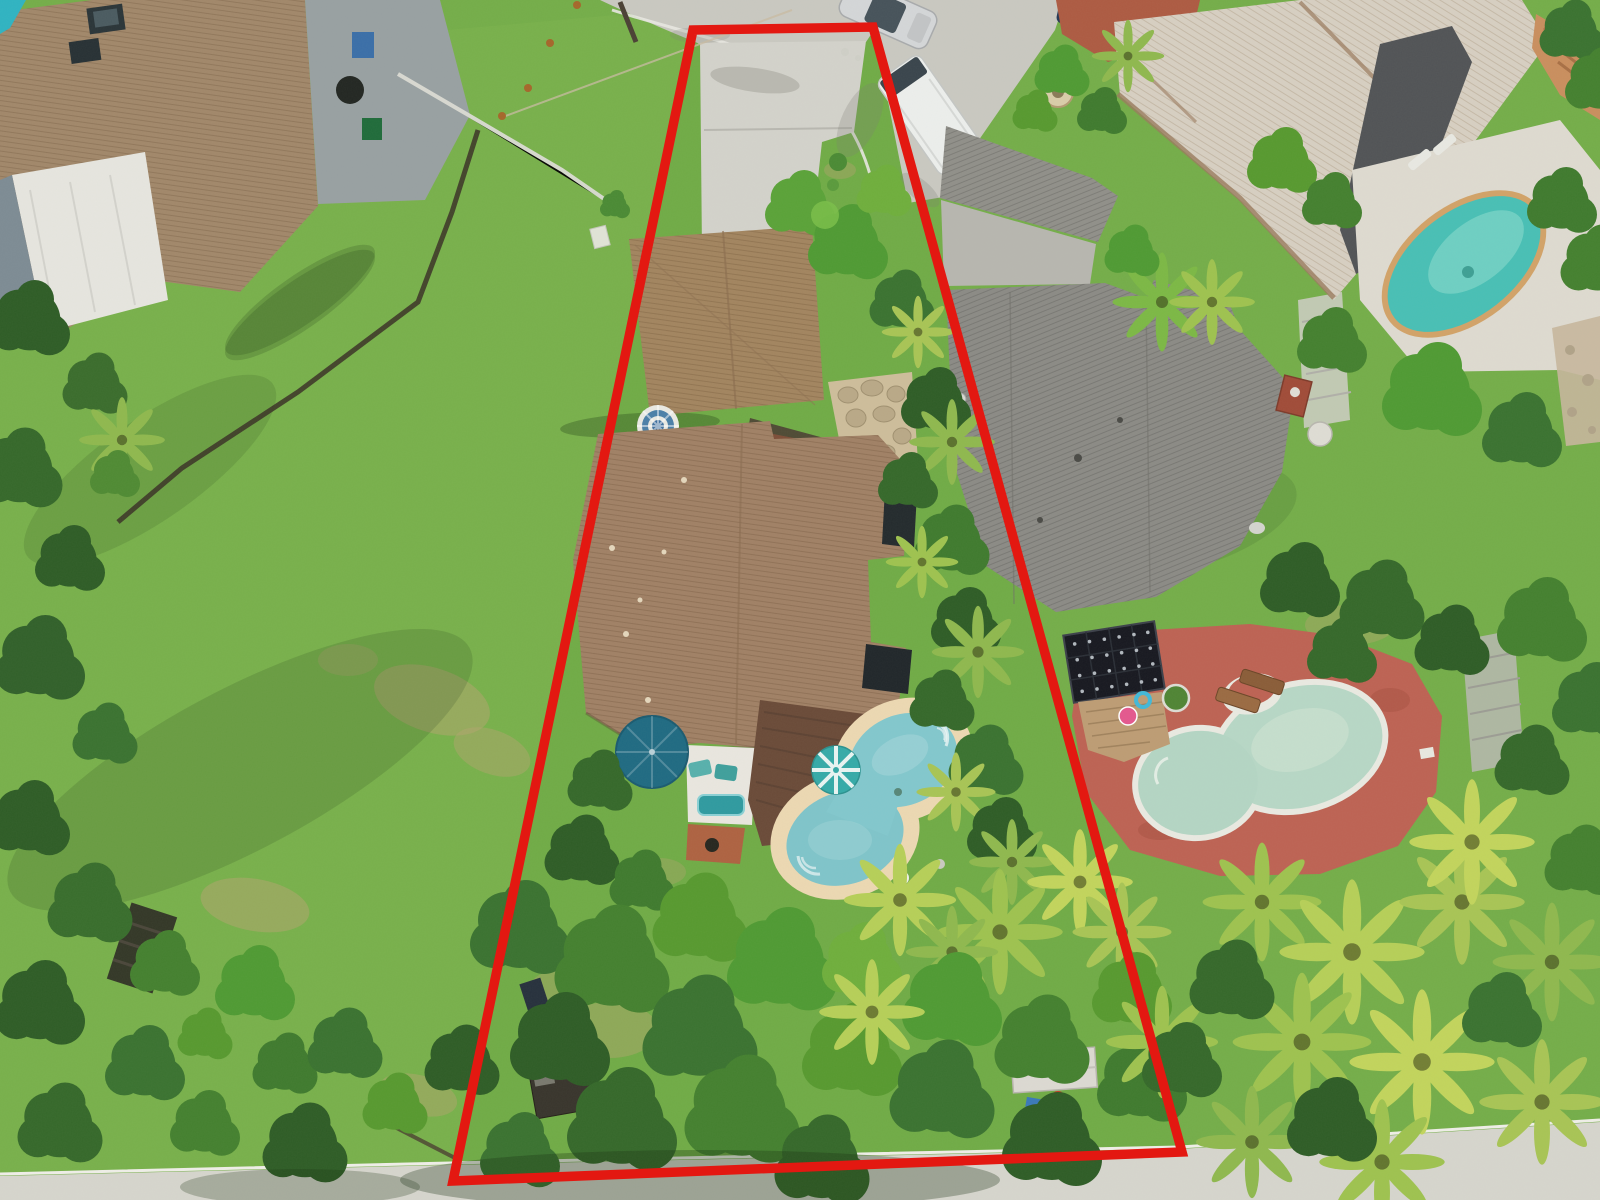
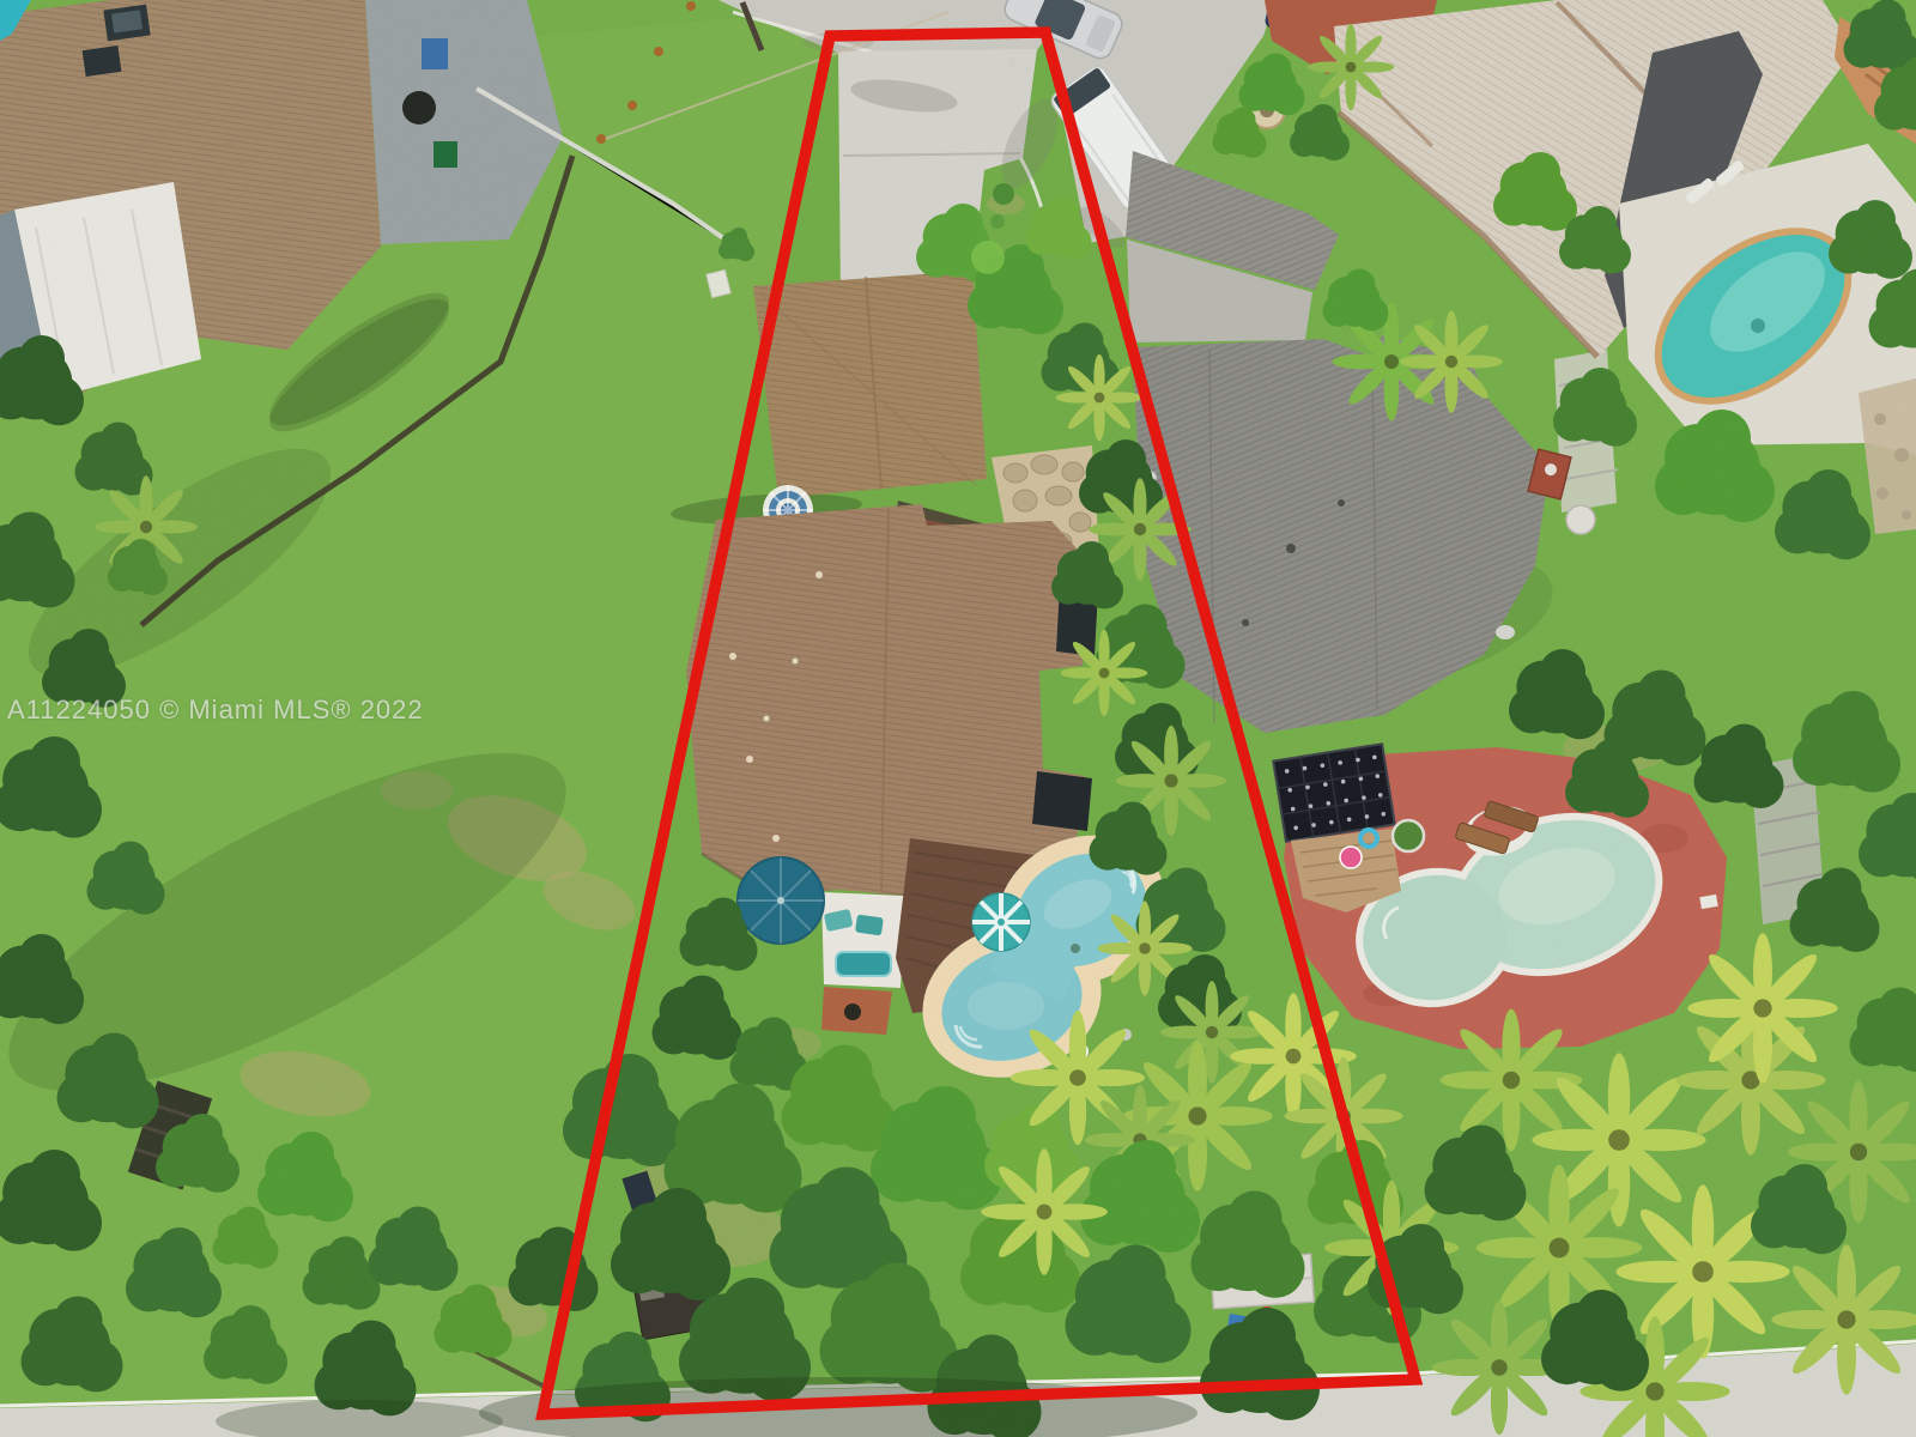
+ A11224050 © Miami MLS® 2022
